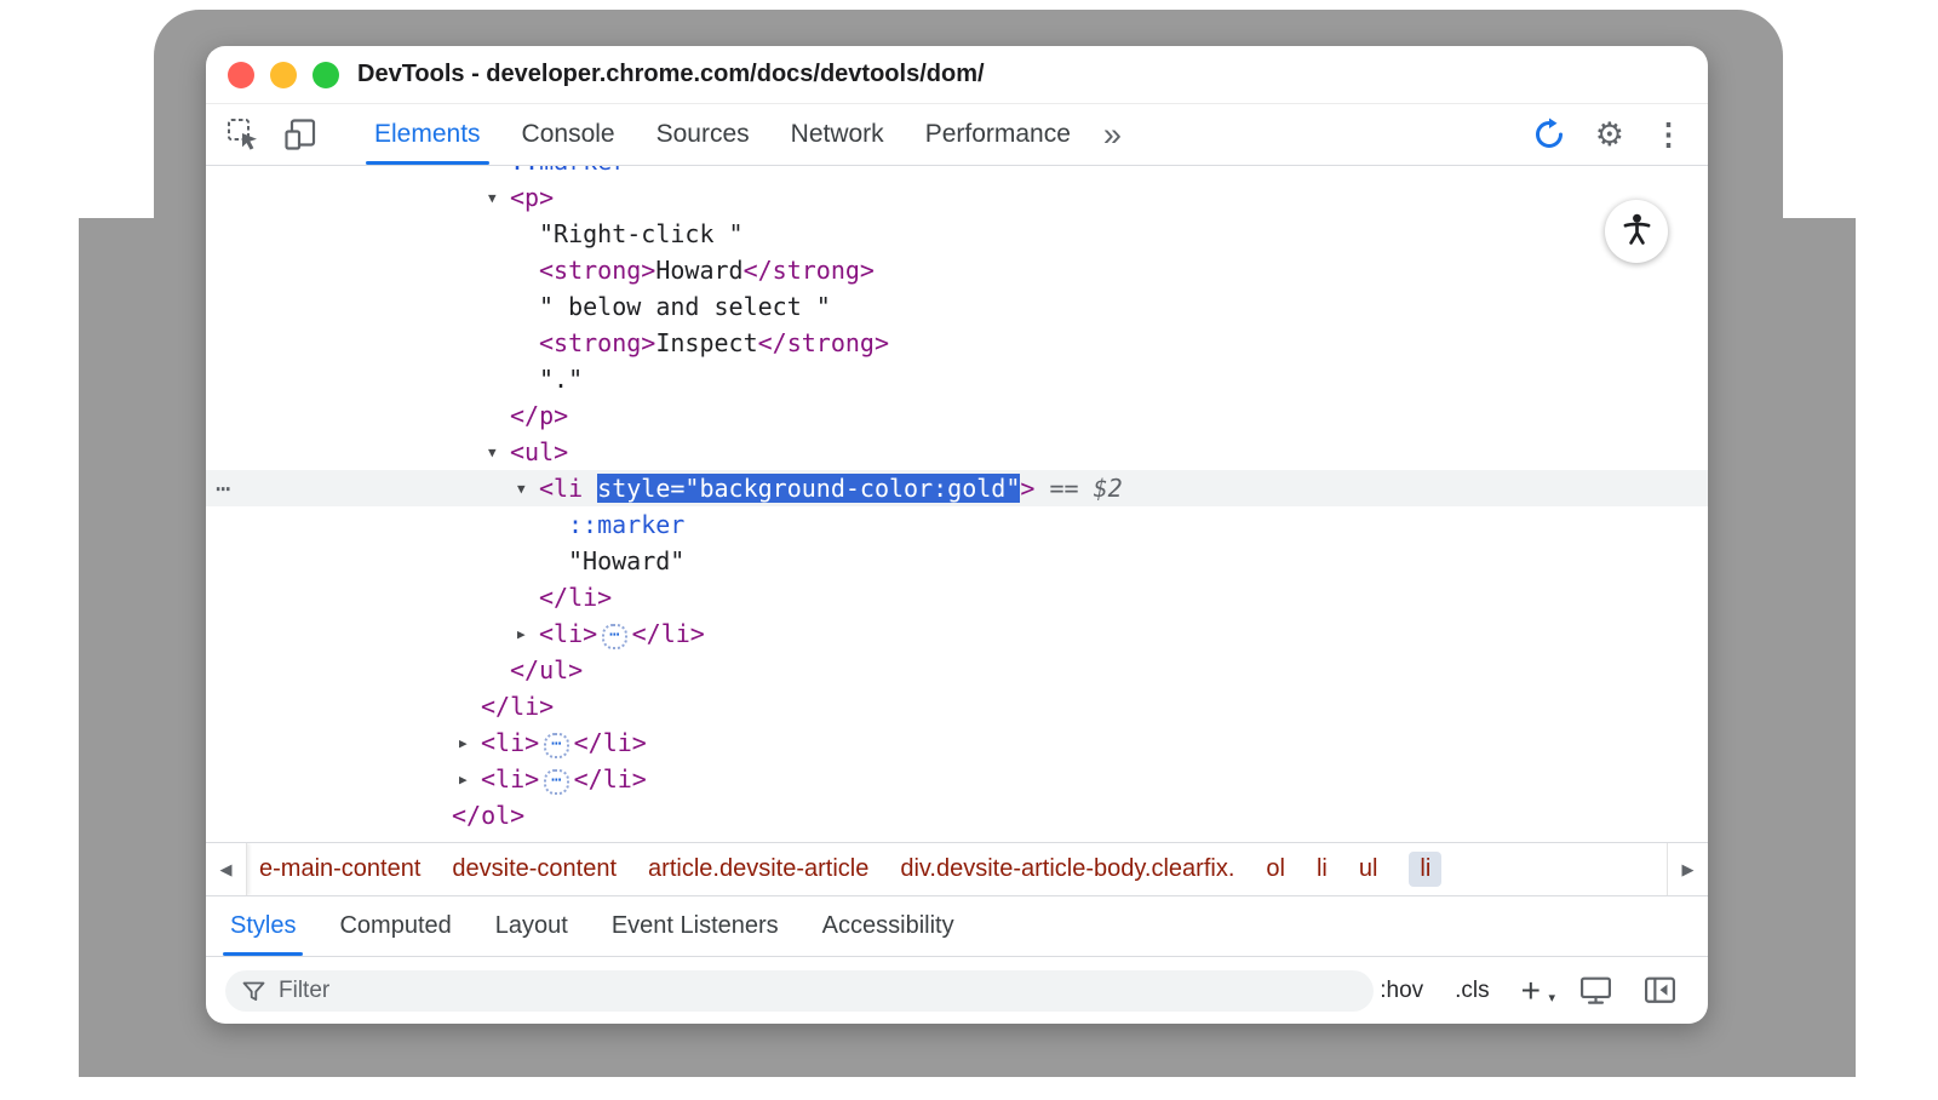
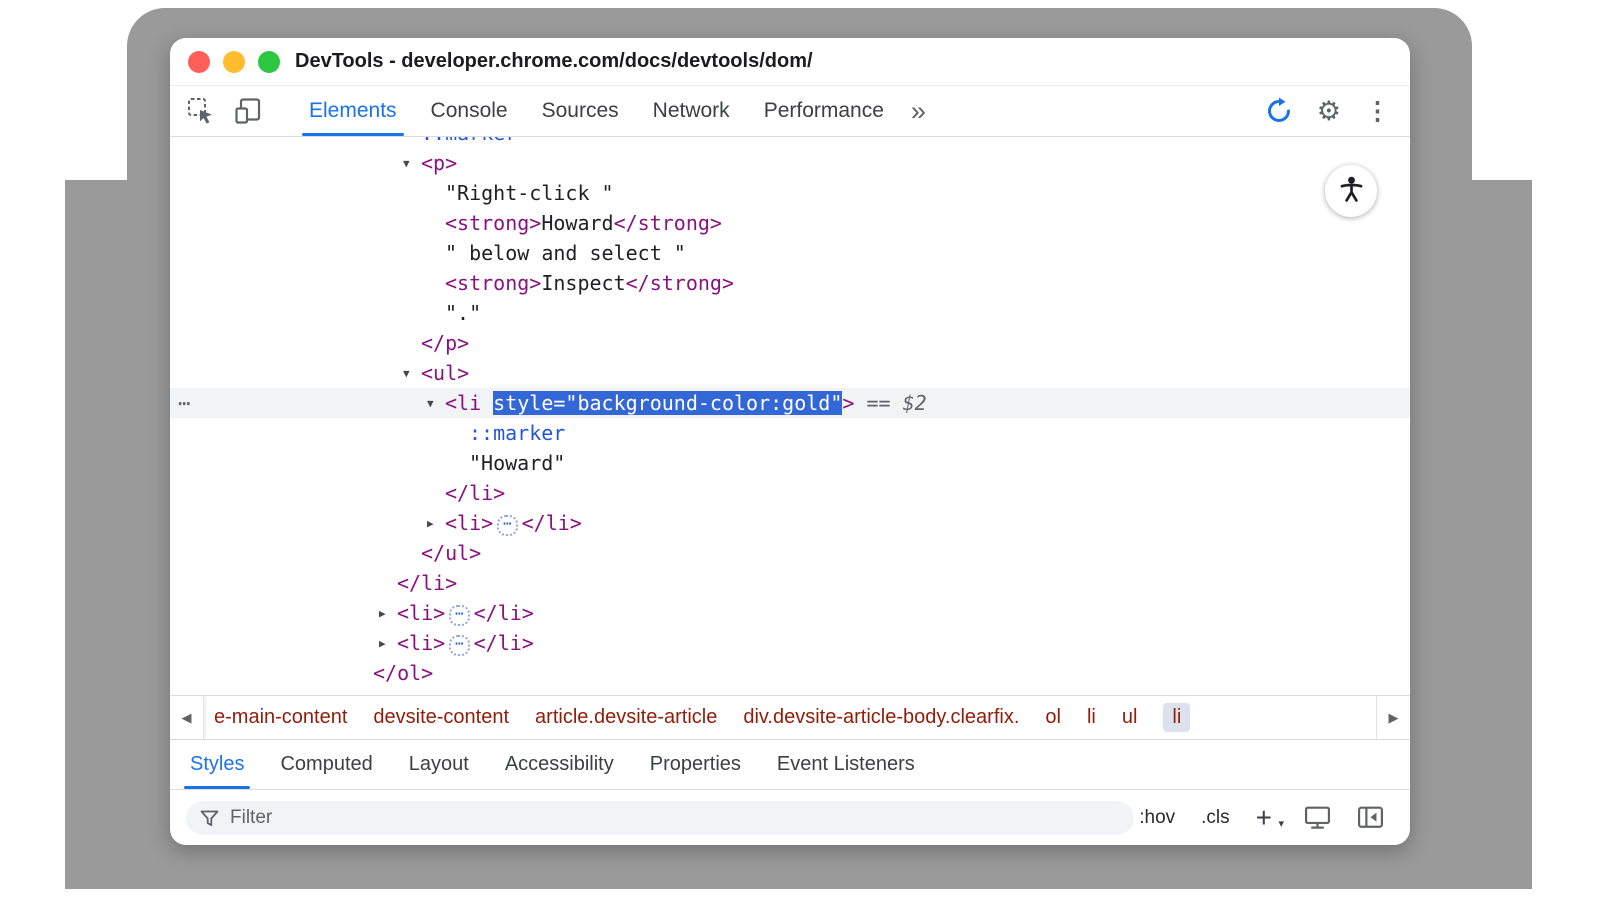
  DevTools - developer.chrome.com/docs/devtools/dom/
  Elements
  Console
  Sources
  Network
  Performance
  »
  ⚙
  ⋮
  ▼ <p>
  "Right-click "
  <strong>Howard</strong>
  " below and select "
  <strong>Inspect</strong>
  "."
  </p>
  ▼ <ul>
  ⋯
  ▼ <li style="background-color:gold"> == $2
  ::marker
  "Howard"
  </li>
  ▶ <li> ⋯ </li>
  </ul>
  </li>
  ▶ <li> ⋯ </li>
  ▶ <li> ⋯ </li>
  </ol>
  ◀
  e-main-content
  devsite-content
  article.devsite-article
  div.devsite-article-body.clearfix.
  ol
  li
  ul
  li
  ▶
  Styles
  Computed
  Layout
- Event Listeners
+ Accessibility
+ Properties
- Accessibility
+ Event Listeners
  Filter
  :hov
  .cls
  +
  ▾
